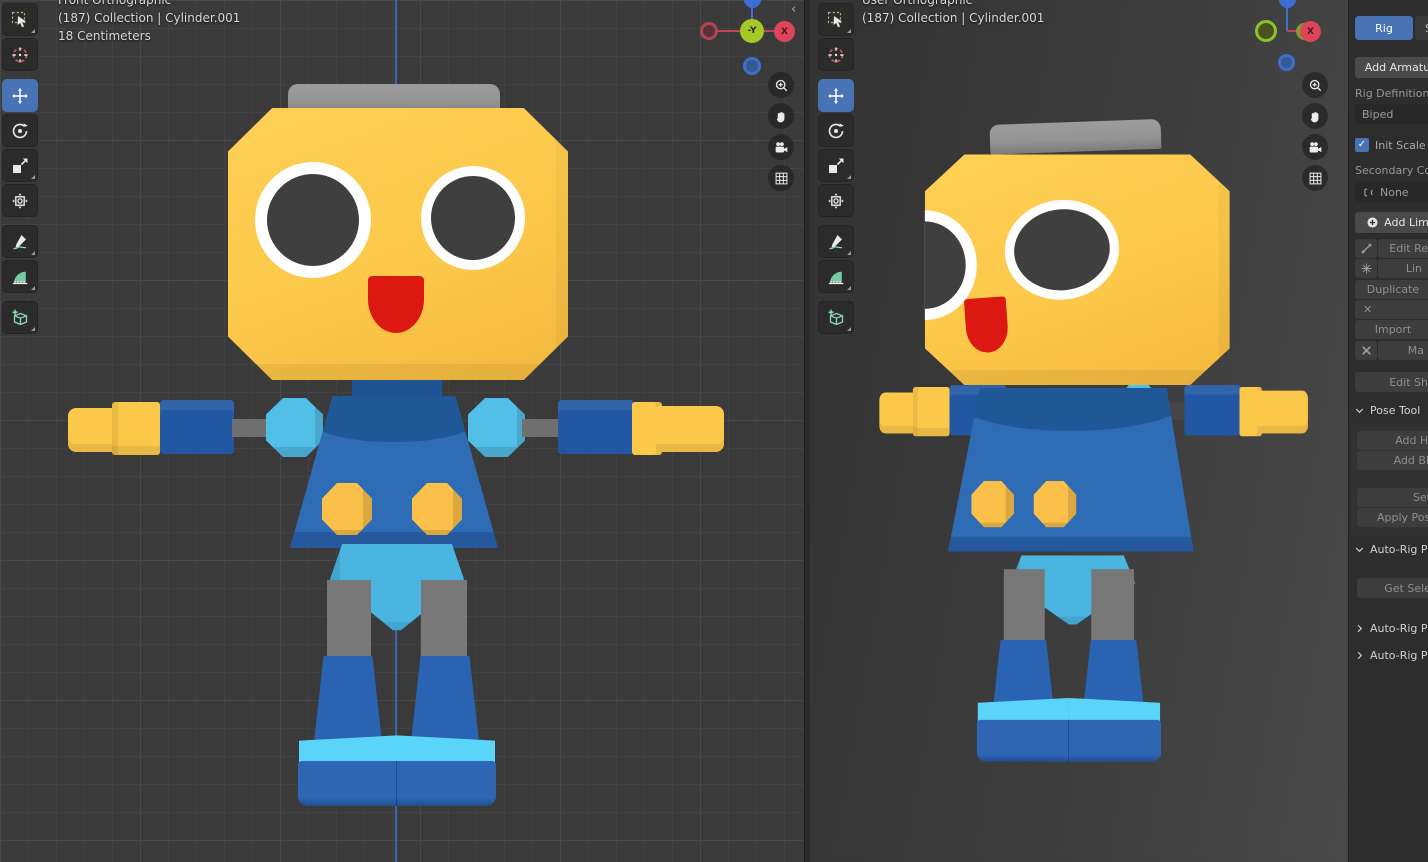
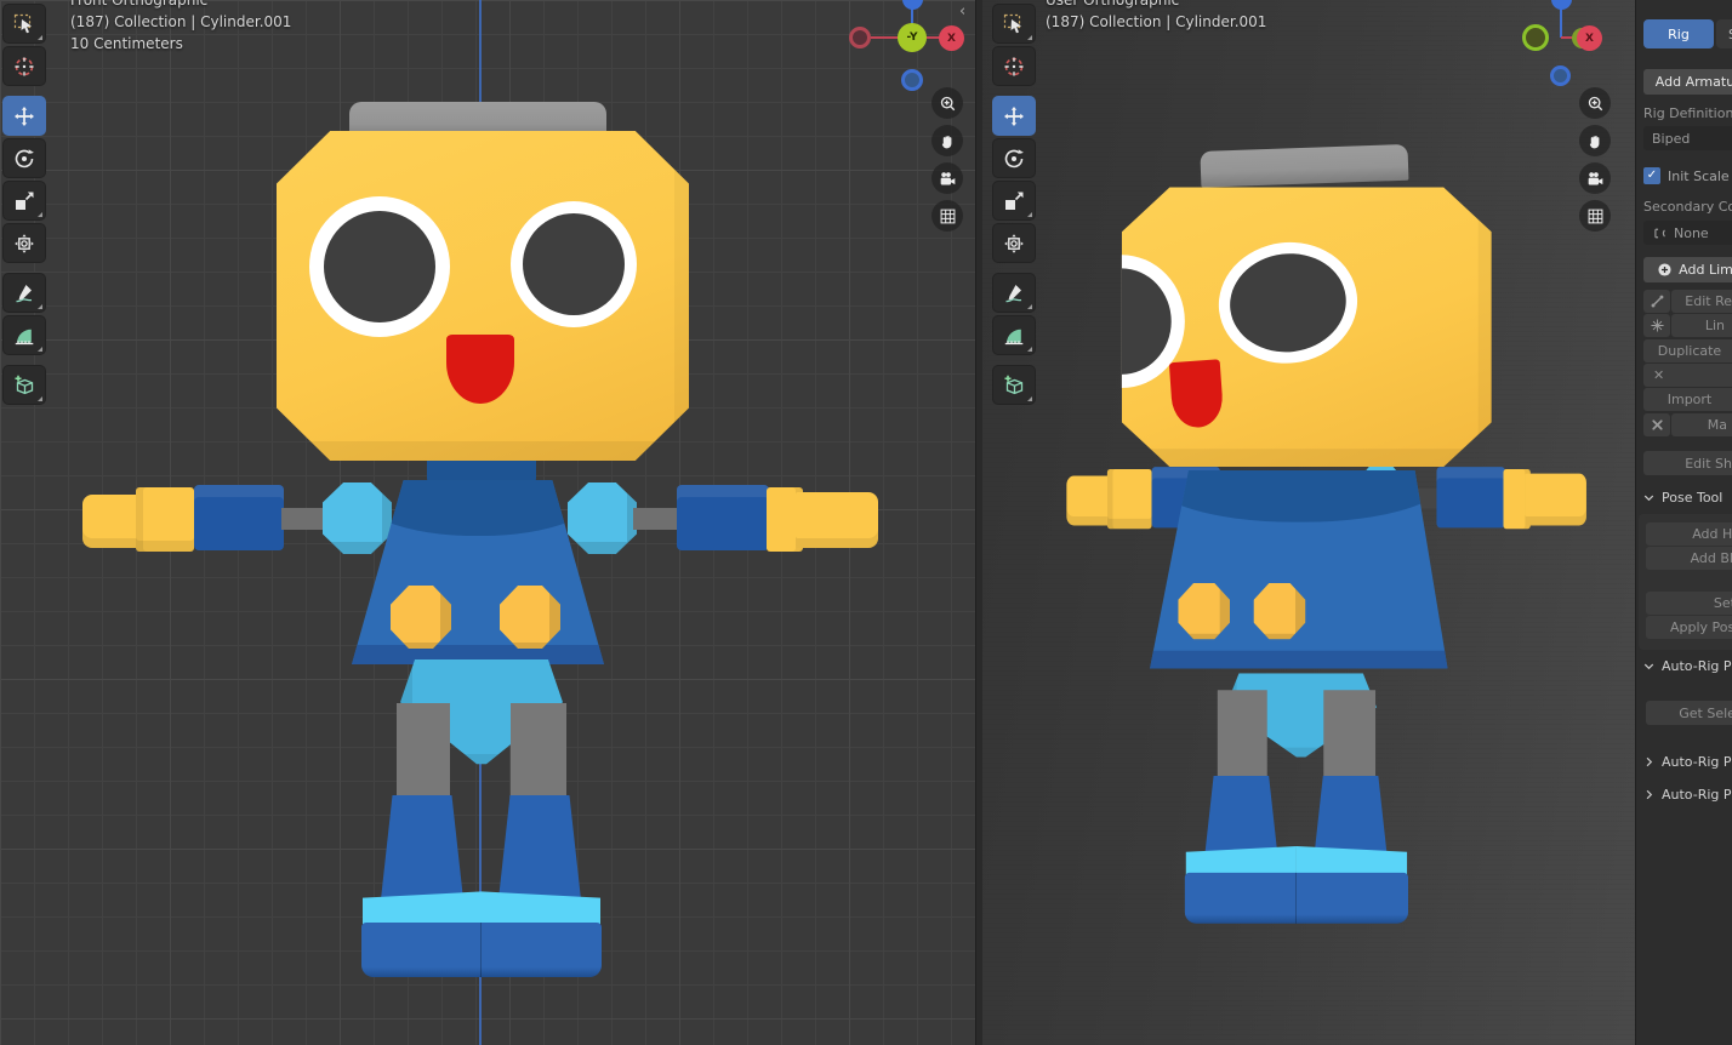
  Front Orthographic
  (187) Collection | Cylinder.001
- 18 Centimeters
+ 10 Centimeters
  -Y
  X
  ‹
  User Orthographic
  (187) Collection | Cylinder.001
  X
  Rig
  Add Armatu
  Rig Definition
  Biped
  ✓
  Init Scale
  Secondary C
  None
  Add Lim
  Edit Re
  Lin
  Duplicate
  ✕
  Import
  Ma
  Edit Sh
  Pose Tool
  Add H
  Add Bl
  Apply Pos
  Auto-Rig P
  Get Sel
  Auto-Rig P
  Auto-Rig P
